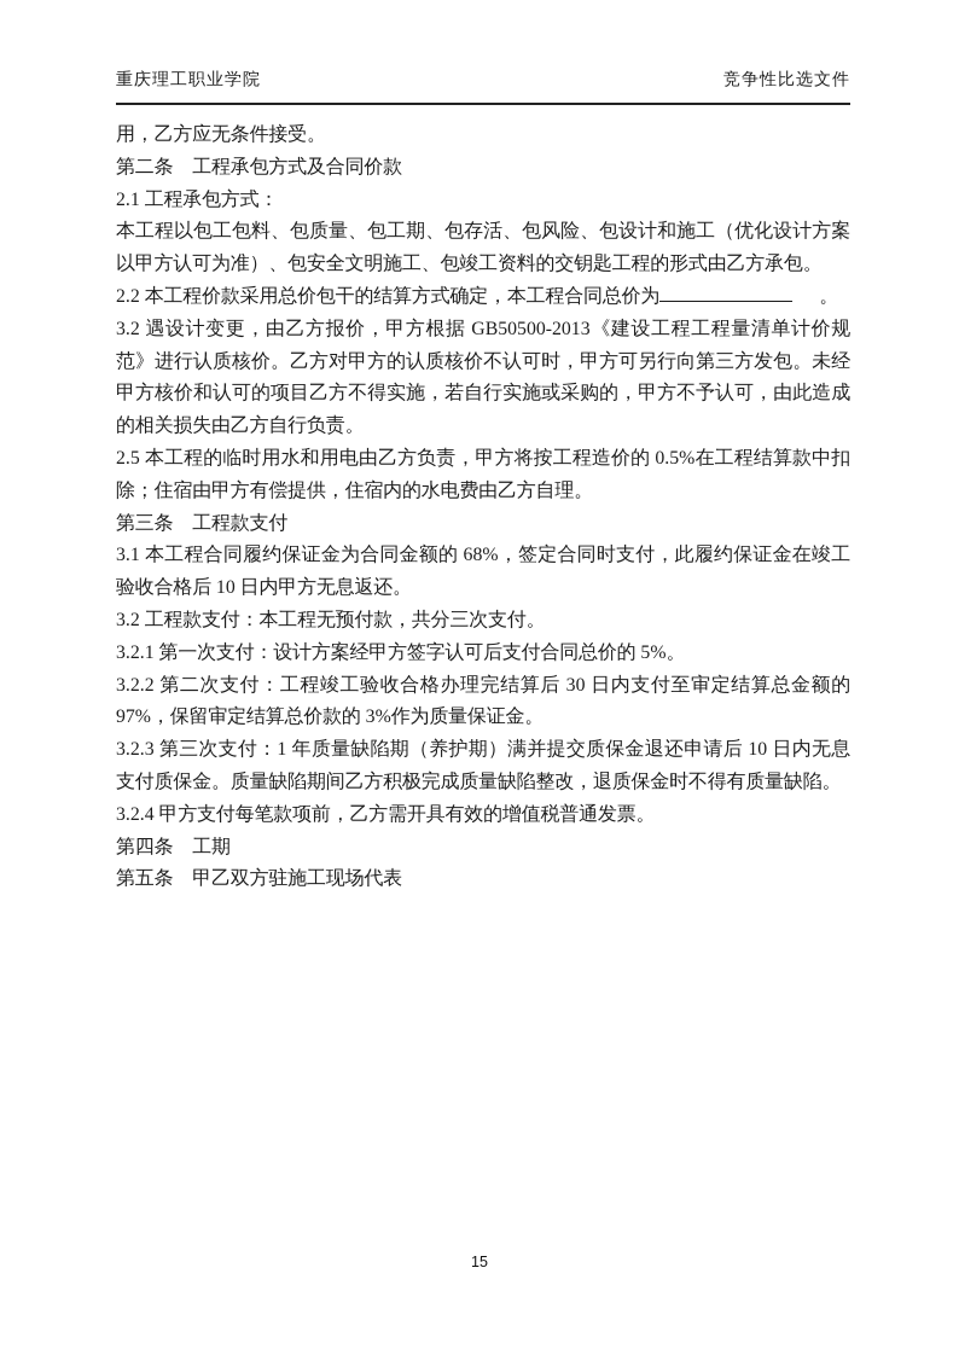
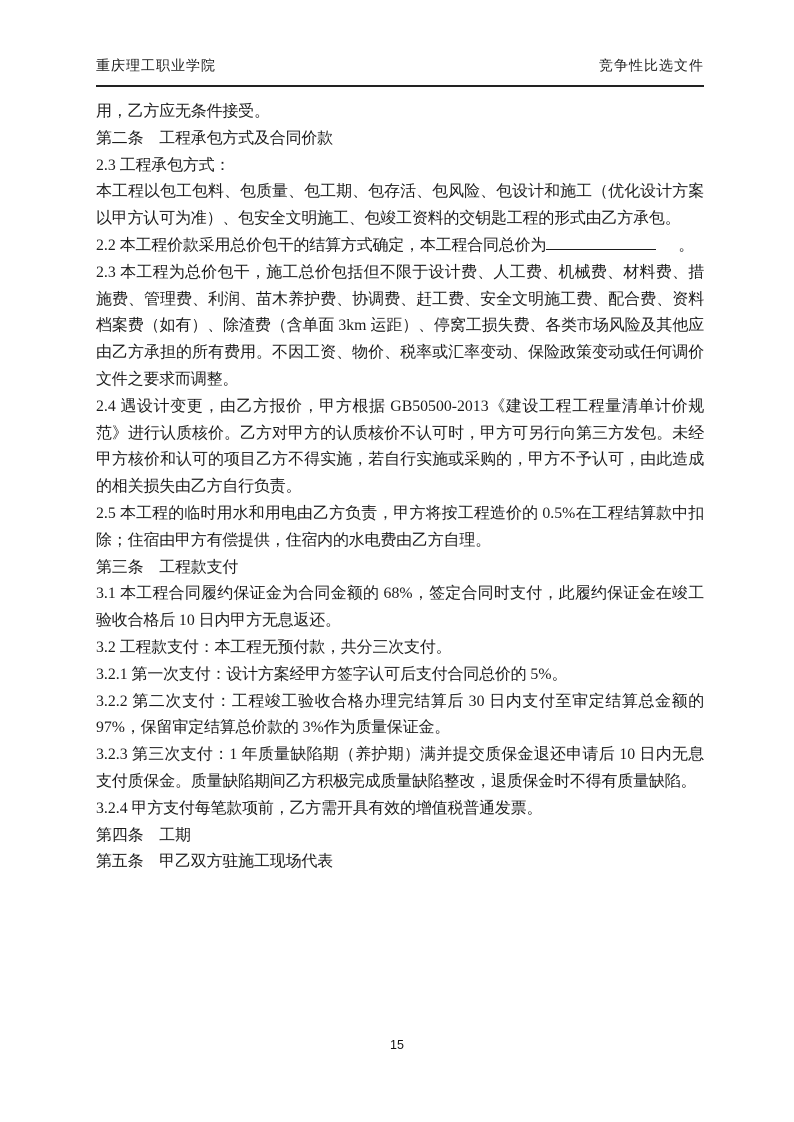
  重庆理工职业学院
  竞争性比选文件
  用，乙方应无条件接受。
  第二条 工程承包方式及合同价款
- 2.1 工程承包方式：
+ 2.3 工程承包方式：
  本工程以包工包料、包质量、包工期、包存活、包风险、包设计和施工（优化设计方案以甲方认可为准）、包安全文明施工、包竣工资料的交钥匙工程的形式由乙方承包。
  2.2 本工程价款采用总价包干的结算方式确定，本工程合同总价为 。
+ 2.3 本工程为总价包干，施工总价包括但不限于设计费、人工费、机械费、材料费、措施费、管理费、利润、苗木养护费、协调费、赶工费、安全文明施工费、配合费、资料档案费（如有）、除渣费（含单面 3km 运距）、停窝工损失费、各类市场风险及其他应由乙方承担的所有费用。不因工资、物价、税率或汇率变动、保险政策变动或任何调价文件之要求而调整。
- 3.2 遇设计变更，由乙方报价，甲方根据 GB50500-2013《建设工程工程量清单计价规范》进行认质核价。乙方对甲方的认质核价不认可时，甲方可另行向第三方发包。未经甲方核价和认可的项目乙方不得实施，若自行实施或采购的，甲方不予认可，由此造成的相关损失由乙方自行负责。
+ 2.4 遇设计变更，由乙方报价，甲方根据 GB50500-2013《建设工程工程量清单计价规范》进行认质核价。乙方对甲方的认质核价不认可时，甲方可另行向第三方发包。未经甲方核价和认可的项目乙方不得实施，若自行实施或采购的，甲方不予认可，由此造成的相关损失由乙方自行负责。
  2.5 本工程的临时用水和用电由乙方负责，甲方将按工程造价的 0.5%在工程结算款中扣除；住宿由甲方有偿提供，住宿内的水电费由乙方自理。
  第三条 工程款支付
  3.1 本工程合同履约保证金为合同金额的 68%，签定合同时支付，此履约保证金在竣工验收合格后 10 日内甲方无息返还。
  3.2 工程款支付：本工程无预付款，共分三次支付。
  3.2.1 第一次支付：设计方案经甲方签字认可后支付合同总价的 5%。
  3.2.2 第二次支付：工程竣工验收合格办理完结算后 30 日内支付至审定结算总金额的 97%，保留审定结算总价款的 3%作为质量保证金。
  3.2.3 第三次支付：1 年质量缺陷期（养护期）满并提交质保金退还申请后 10 日内无息支付质保金。质量缺陷期间乙方积极完成质量缺陷整改，退质保金时不得有质量缺陷。
  3.2.4 甲方支付每笔款项前，乙方需开具有效的增值税普通发票。
  第四条 工期
  第五条 甲乙双方驻施工现场代表
  15
